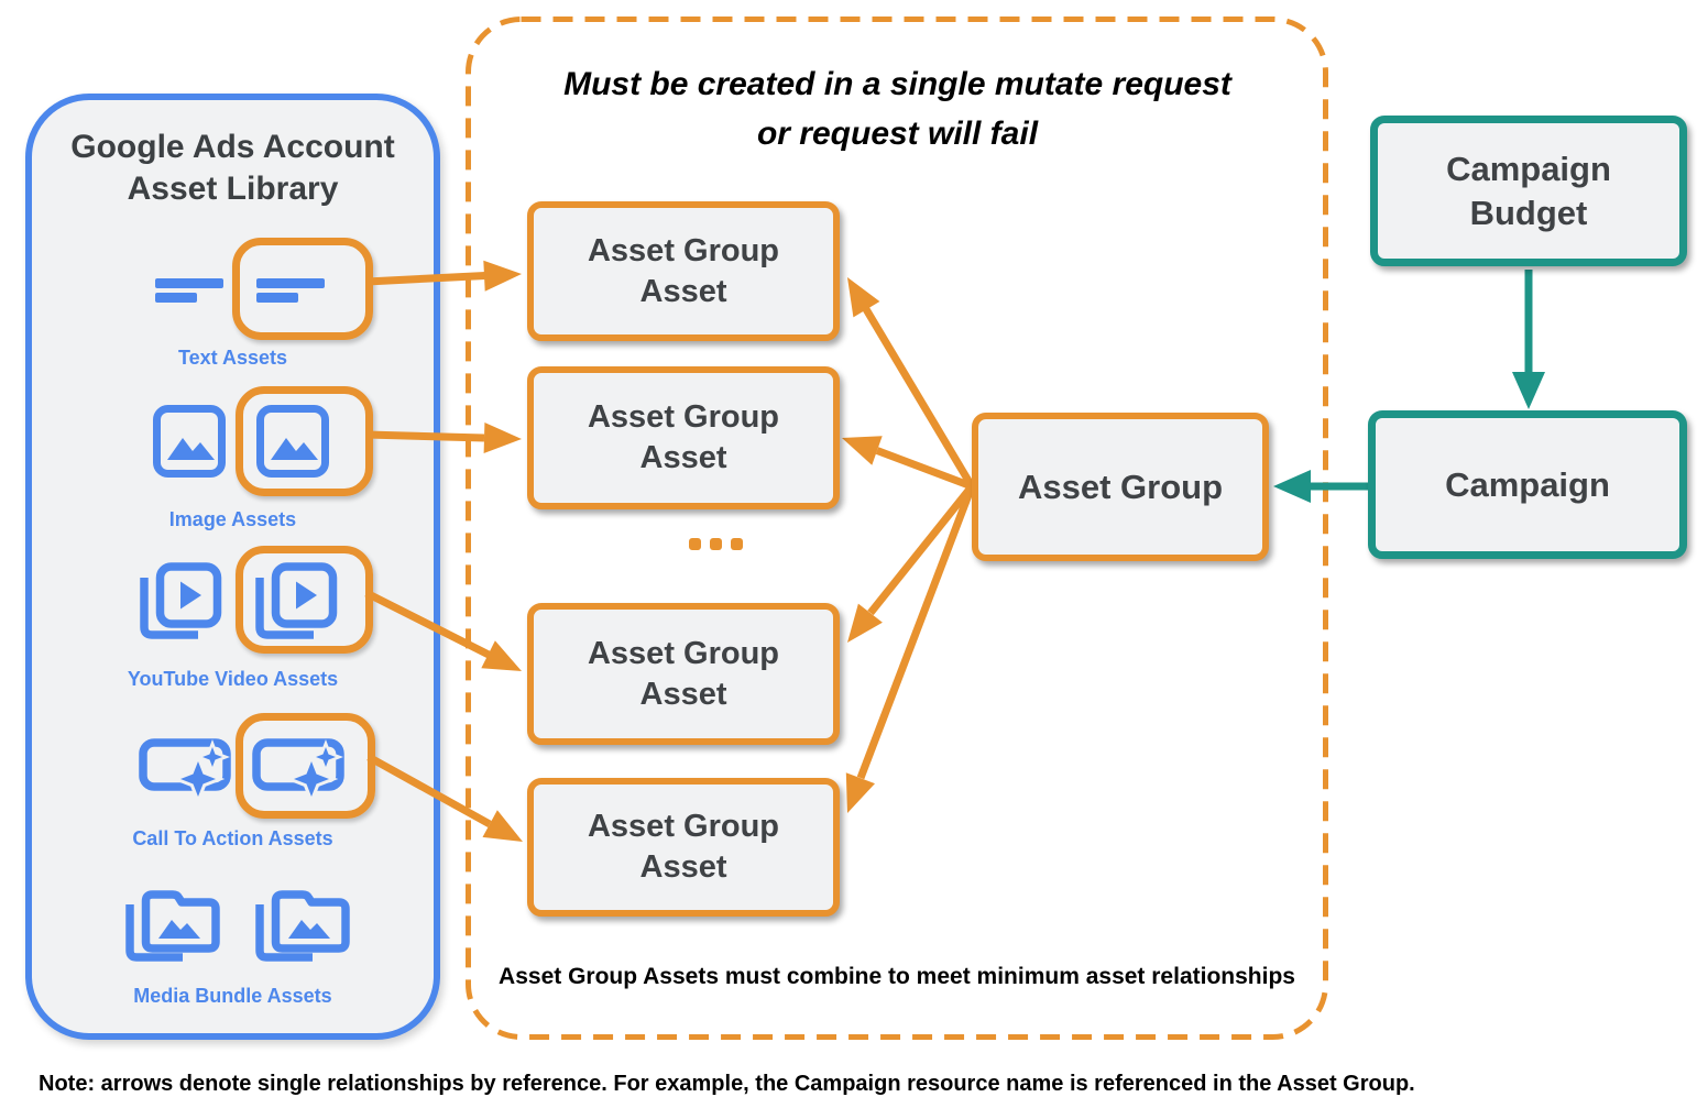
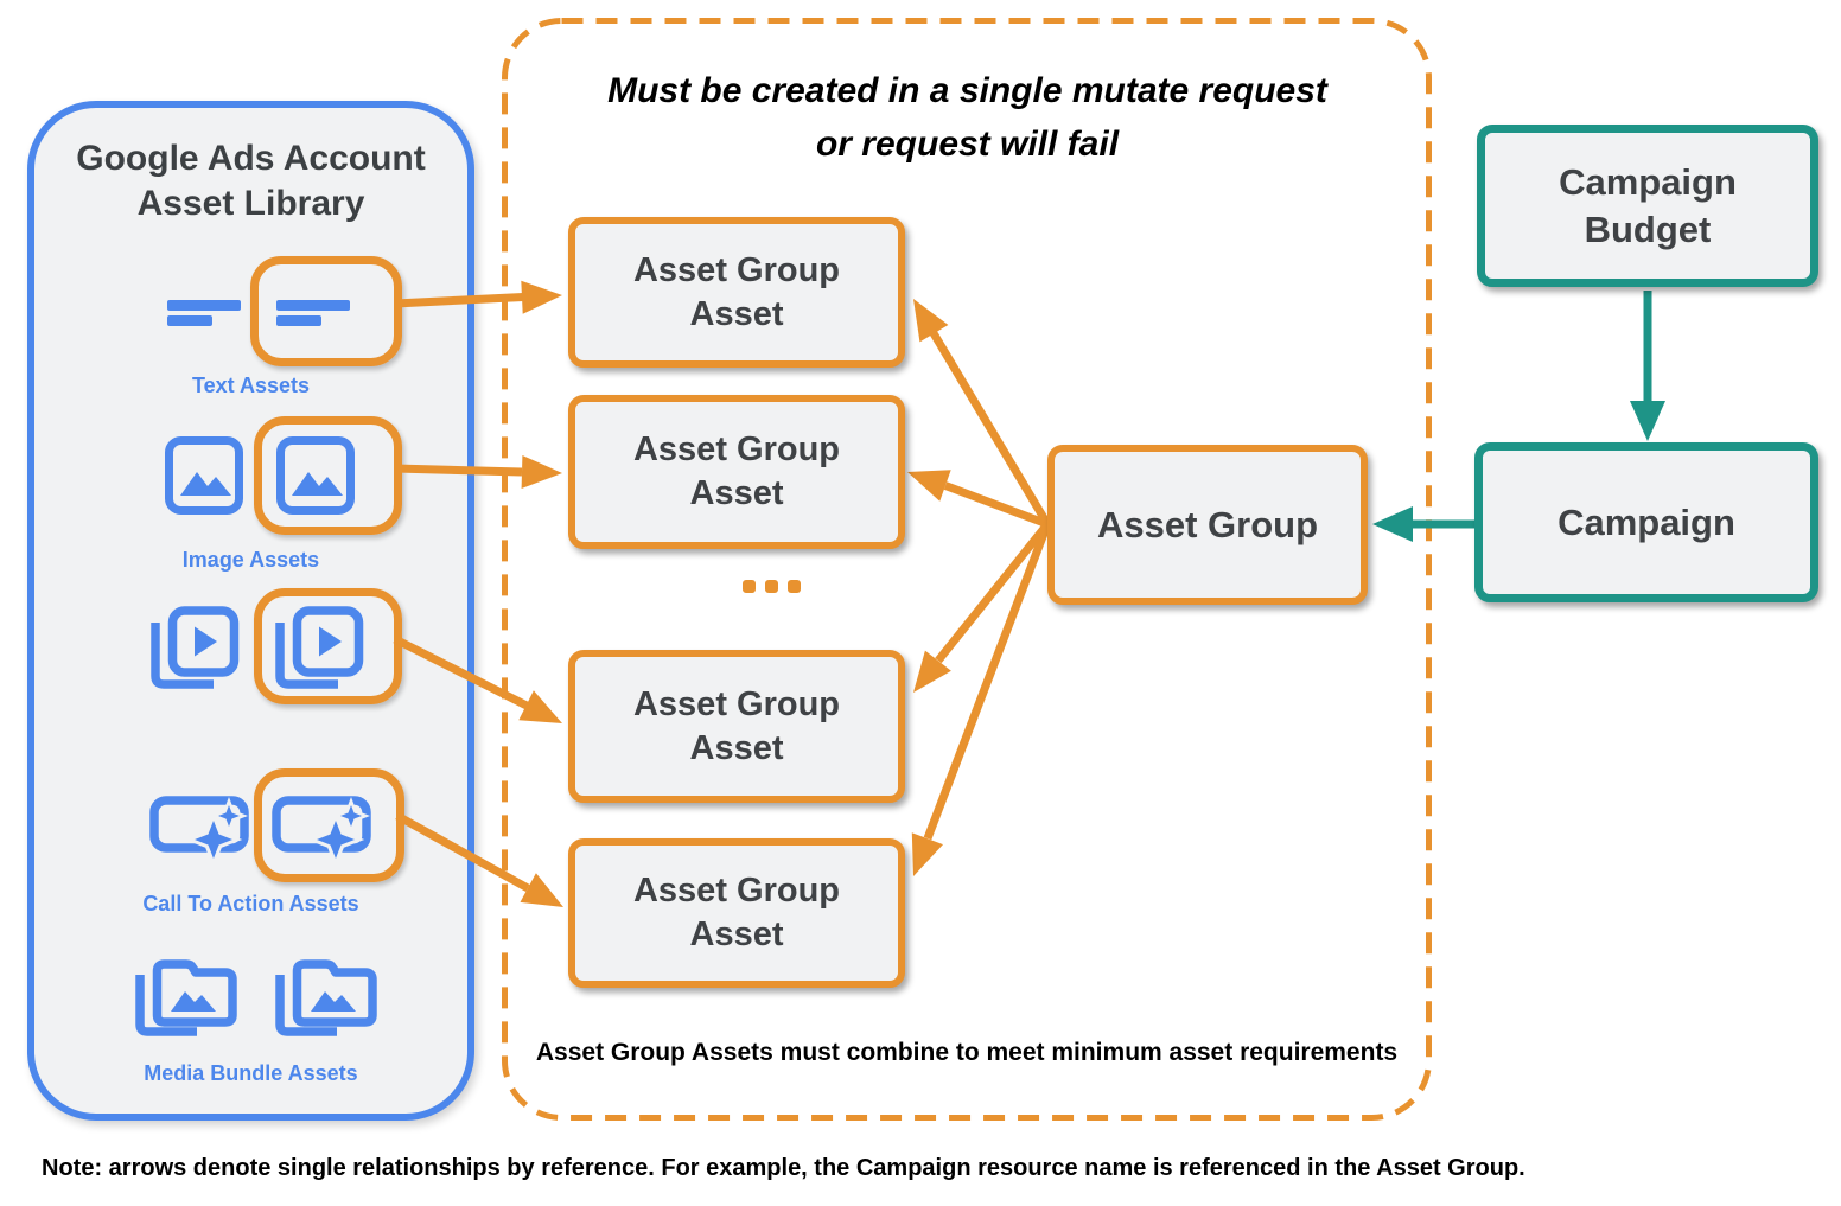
  Google Ads Account
  Asset Library
  Text Assets
  Image Assets
- YouTube Video Assets
  Call To Action Assets
  Media Bundle Assets
  Must be created in a single mutate request
  or request will fail
  Asset Group
  Asset
  Asset Group
  Asset
  Asset Group
  Asset
  Asset Group
  Asset
- Asset Group Assets must combine to meet minimum asset relationships
+ Asset Group Assets must combine to meet minimum asset requirements
  Asset Group
  Campaign
  Budget
  Campaign
  Note: arrows denote single relationships by reference. For example, the Campaign resource name is referenced in the Asset Group.
